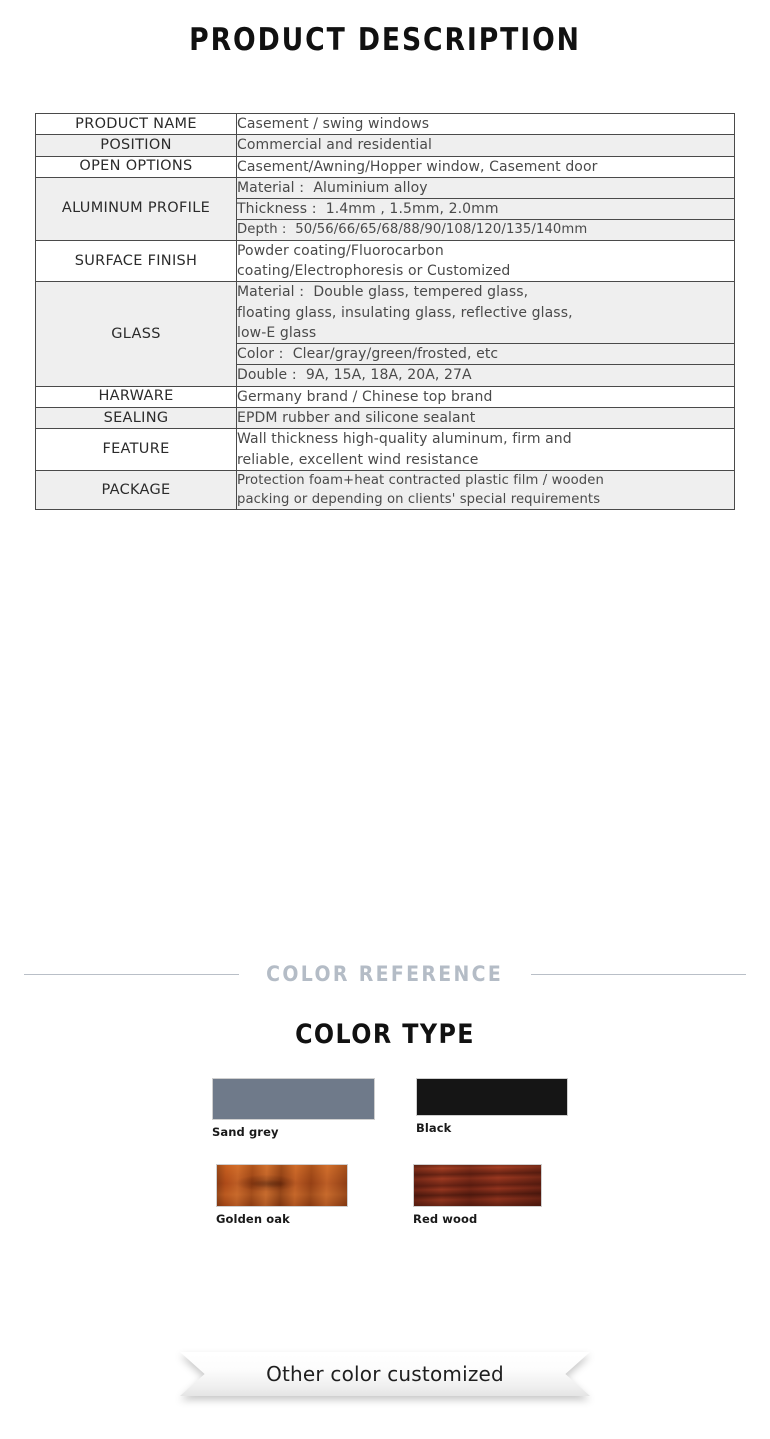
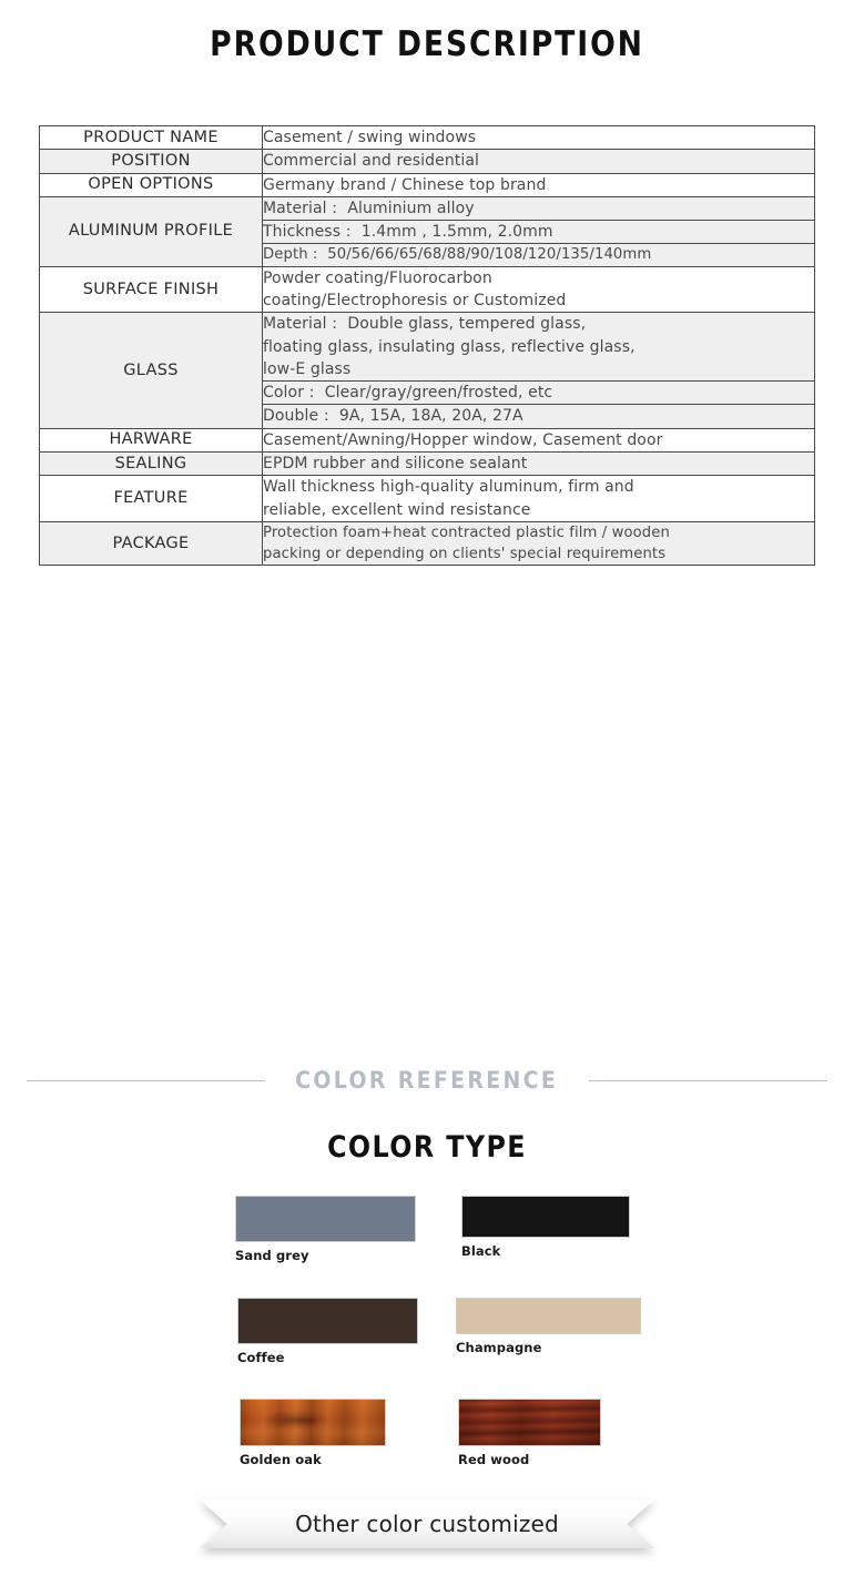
  PRODUCT DESCRIPTION
  PRODUCT NAME	Casement / swing windows
  POSITION	Commercial and residential
- OPEN OPTIONS	Casement/Awning/Hopper window, Casement door
+ OPEN OPTIONS	Germany brand / Chinese top brand
  ALUMINUM PROFILE	Material： Aluminium alloy
  Thickness： 1.4mm , 1.5mm, 2.0mm
  Depth： 50/56/66/65/68/88/90/108/120/135/140mm
  SURFACE FINISH	Powder coating/Fluorocarbon coating/Electrophoresis or Customized
  GLASS	Material： Double glass, tempered glass, floating glass, insulating glass, reflective glass, low-E glass
  Color： Clear/gray/green/frosted, etc
  Double： 9A, 15A, 18A, 20A, 27A
- HARWARE	Germany brand / Chinese top brand
+ HARWARE	Casement/Awning/Hopper window, Casement door
  SEALING	EPDM rubber and silicone sealant
  FEATURE	Wall thickness high-quality aluminum, firm and reliable, excellent wind resistance
  PACKAGE	Protection foam+heat contracted plastic film / wooden packing or depending on clients' special requirements
  COLOR REFERENCE
  COLOR TYPE
  Sand grey
  Black
+ Coffee
+ Champagne
  Golden oak
  Red wood
  Other color customized
